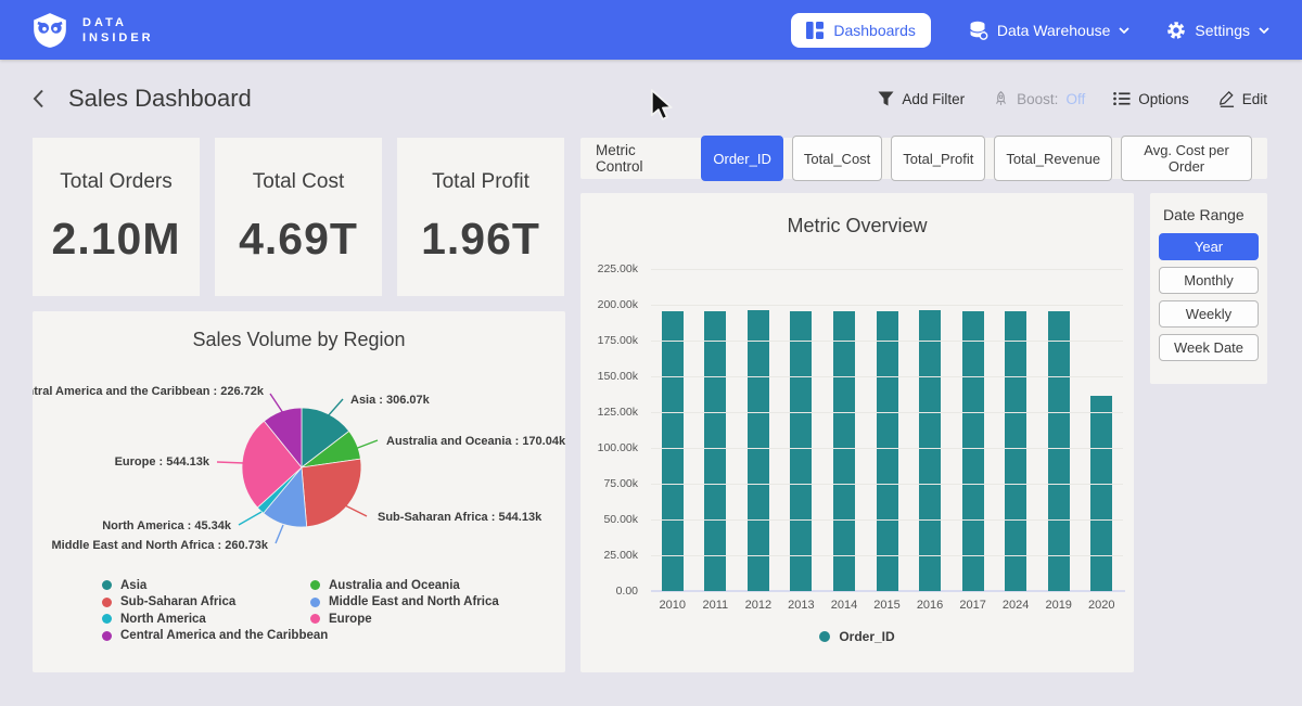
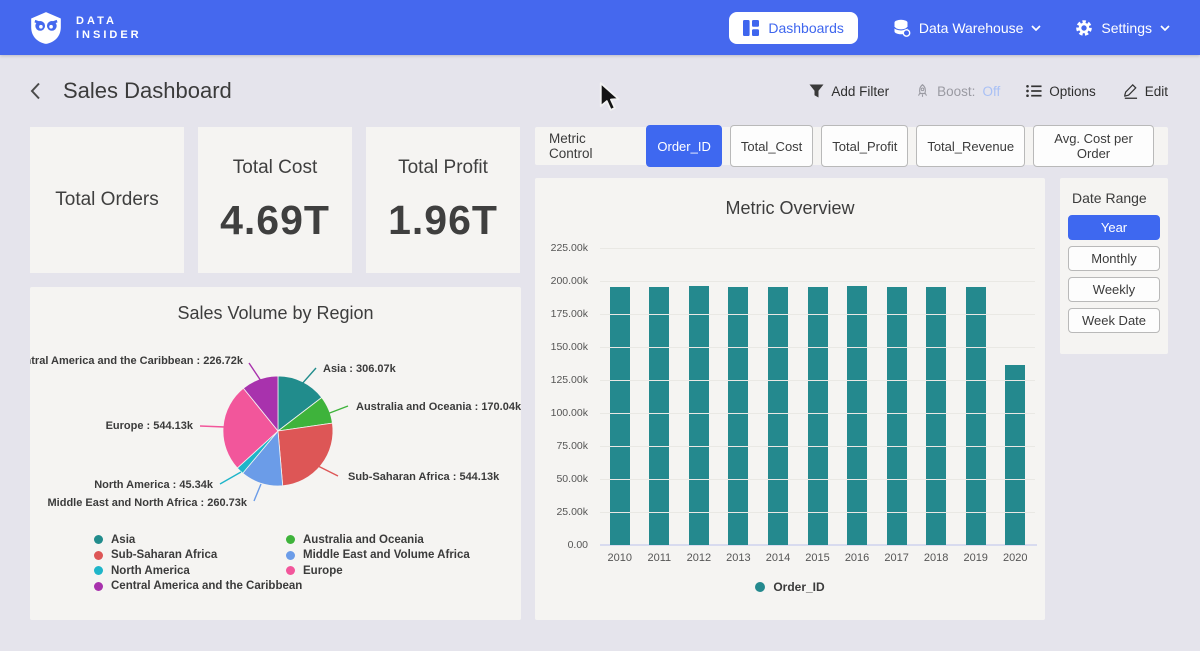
  DATA
  INSIDER
  Dashboards
  Data Warehouse
  Settings
  Sales Dashboard
  Add Filter
  Boost:
  Off
  Options
  Edit
  Total Orders
- 2.10M
  Total Cost
  4.69T
  Total Profit
  1.96T
  Metric Control
  Order_ID
  Total_Cost
  Total_Profit
  Total_Revenue
  Avg. Cost per Order
  Sales Volume by Region
  Asia : 306.07k
  Australia and Oceania : 170.04k
  Sub-Saharan Africa : 544.13k
  Middle East and North Africa : 260.73k
  North America : 45.34k
  Europe : 544.13k
  tral America and the Caribbean : 226.72k
  Asia
  Sub-Saharan Africa
  North America
  Central America and the Caribbean
  Australia and Oceania
- Middle East and North Africa
+ Middle East and Volume Africa
  Europe
  Metric Overview
  0.00
  25.00k
  50.00k
  75.00k
  100.00k
  125.00k
  150.00k
  175.00k
  200.00k
  225.00k
  2010
  2011
  2012
  2013
  2014
  2015
  2016
  2017
- 2024
+ 2018
  2019
  2020
  Order_ID
  Date Range
  Year
  Monthly
  Weekly
  Week Date
